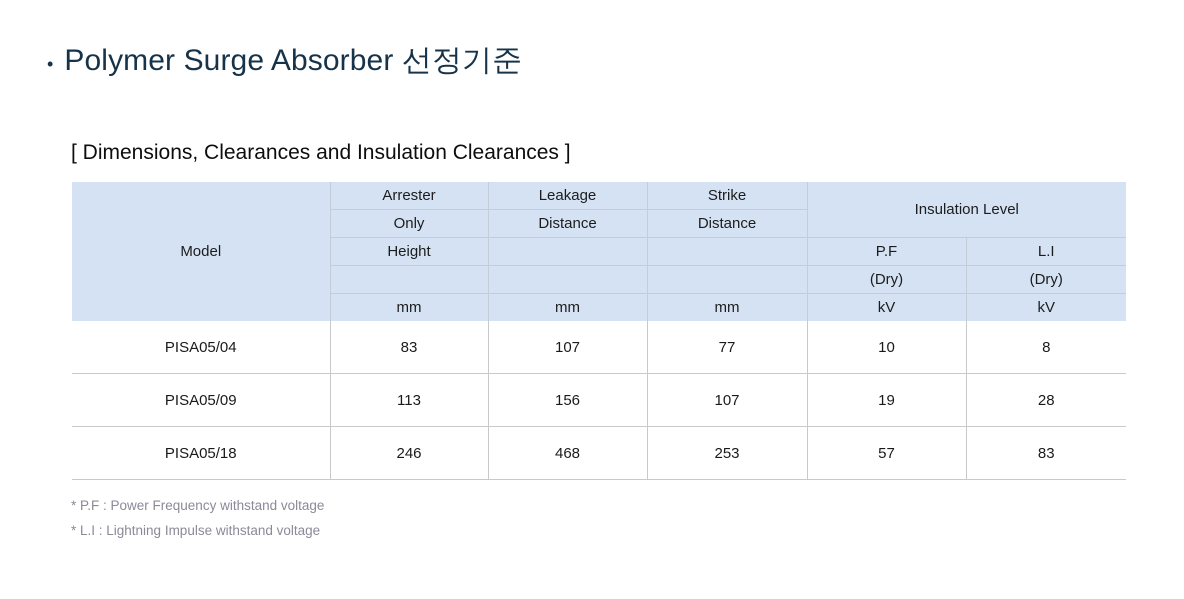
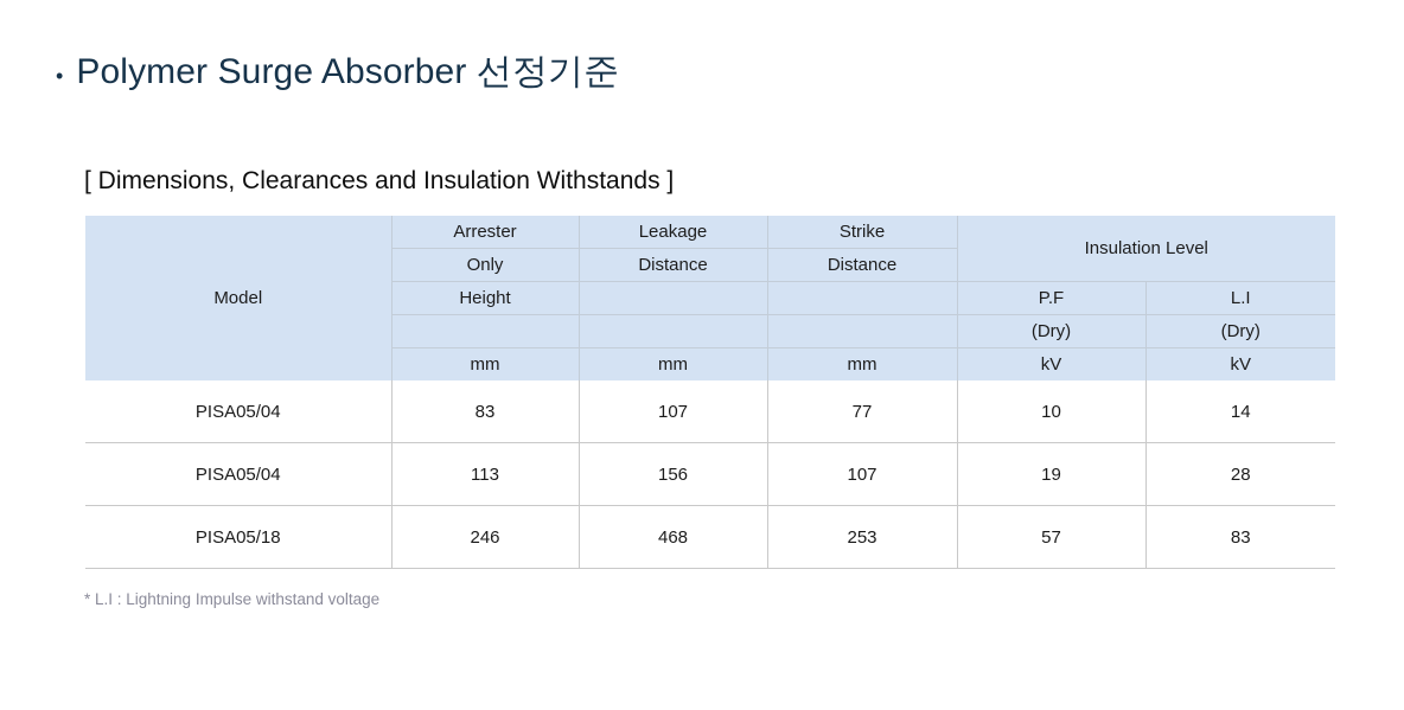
  •
  Polymer Surge Absorber 선정기준
- [ Dimensions, Clearances and Insulation Clearances ]
+ [ Dimensions, Clearances and Insulation Withstands ]
  Model	Arrester	Leakage	Strike	Insulation Level
  Only	Distance	Distance
  Height			P.F	L.I
  			(Dry)	(Dry)
  mm	mm	mm	kV	kV
- PISA05/04	83	107	77	10	8
+ PISA05/04	83	107	77	10	14
- PISA05/09	113	156	107	19	28
+ PISA05/04	113	156	107	19	28
  PISA05/18	246	468	253	57	83
- * P.F : Power Frequency withstand voltage
  * L.I : Lightning Impulse withstand voltage
